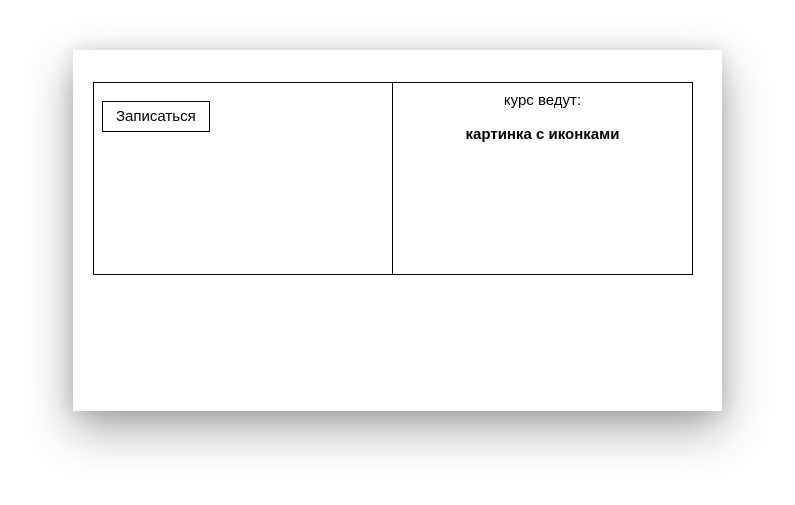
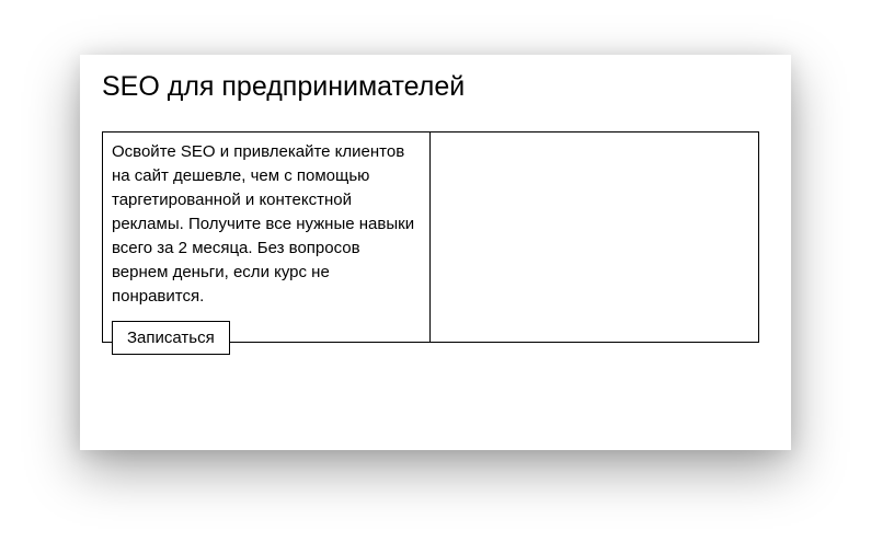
+ SEO для предпринимателей
+ Освойте SEO и привлекайте клиентов на сайт дешевле, чем с помощью таргетированной и контекстной рекламы. Получите все нужные навыки всего за 2 месяца. Без вопросов вернем деньги, если курс не понравится.
  Записаться
- курс ведут:
- картинка с иконками
